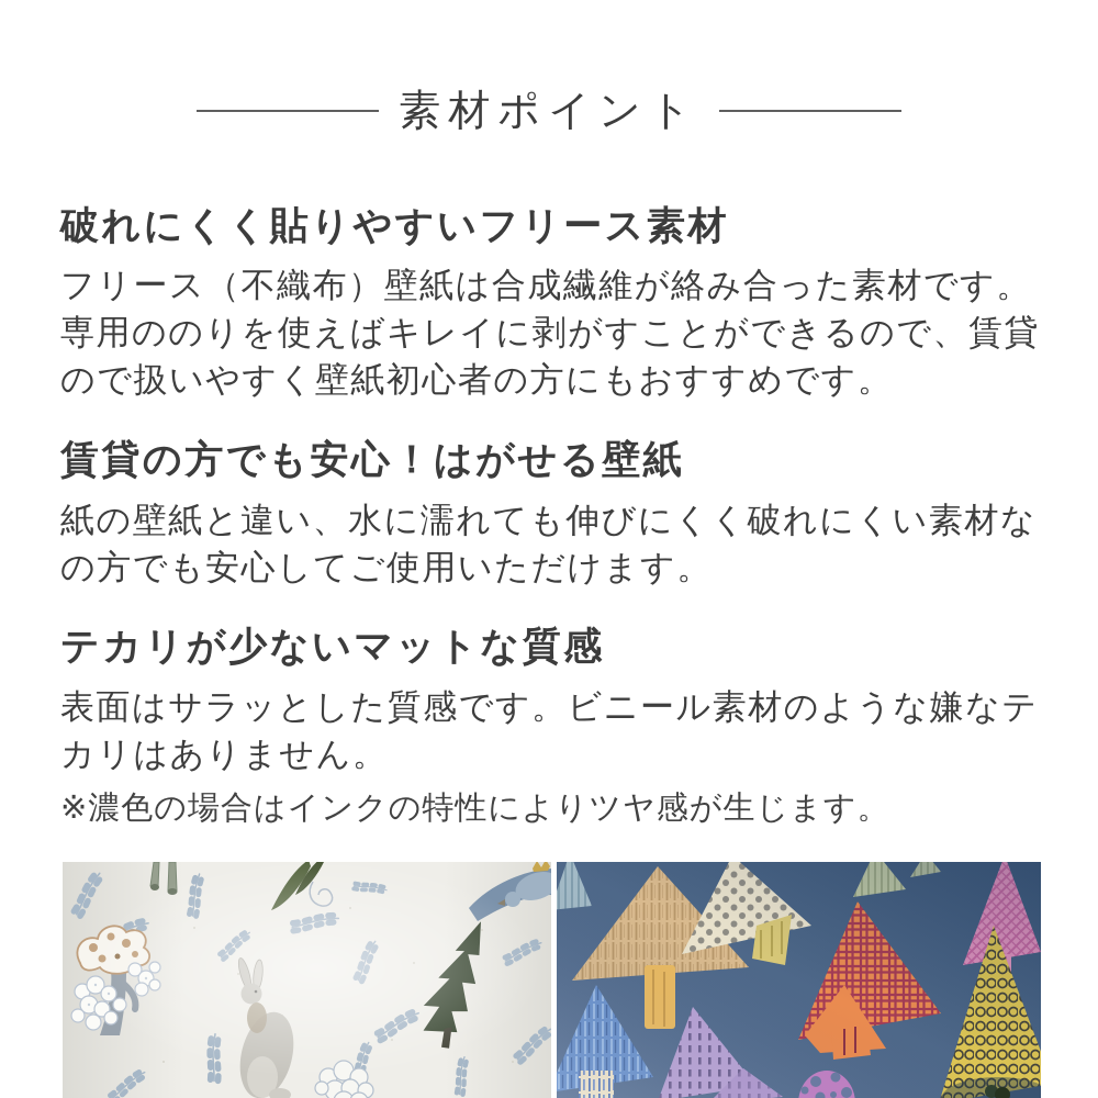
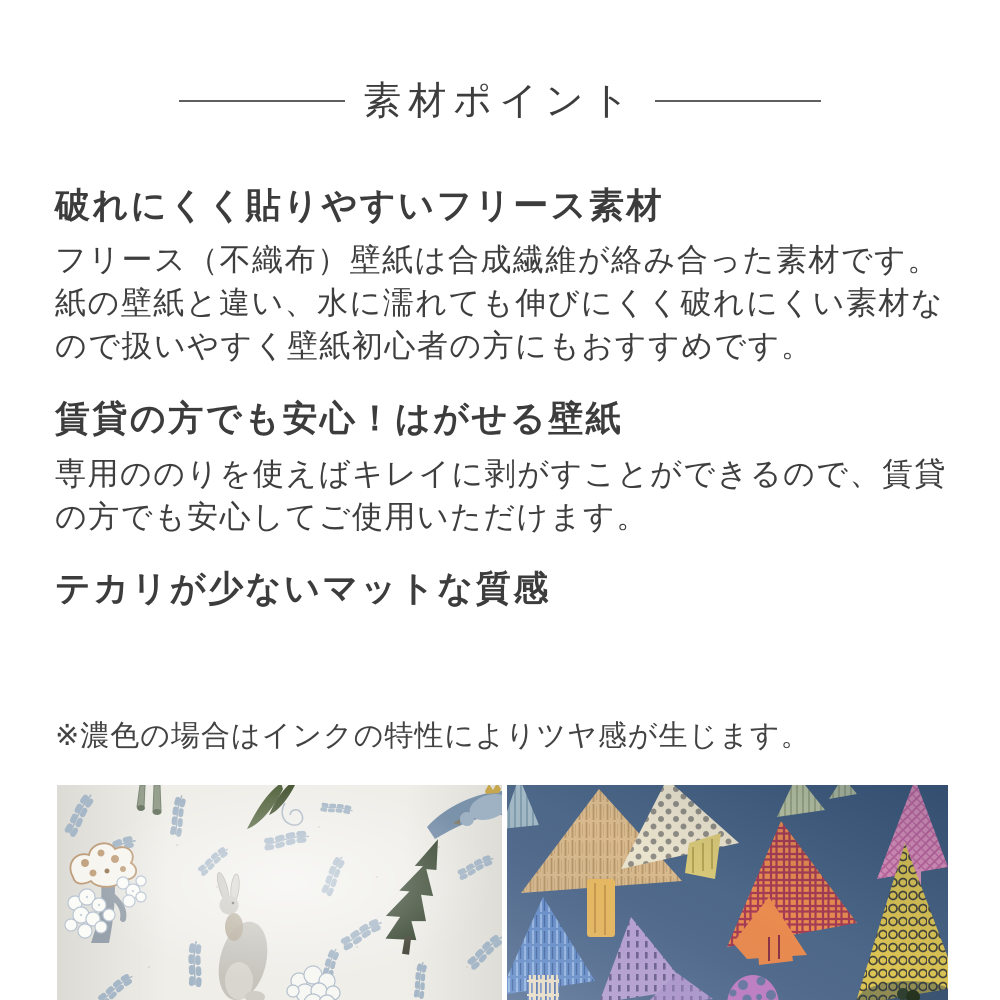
  素材ポイント
  破れにくく貼りやすいフリース素材
  フリース（不織布）壁紙は合成繊維が絡み合った素材です。
- 専用ののりを使えばキレイに剥がすことができるので、賃貸
+ 紙の壁紙と違い、水に濡れても伸びにくく破れにくい素材な
  ので扱いやすく壁紙初心者の方にもおすすめです。
  賃貸の方でも安心！はがせる壁紙
- 紙の壁紙と違い、水に濡れても伸びにくく破れにくい素材な
+ 専用ののりを使えばキレイに剥がすことができるので、賃貸
  の方でも安心してご使用いただけます。
  テカリが少ないマットな質感
- 表面はサラッとした質感です。ビニール素材のような嫌なテ
- カリはありません。
  ※濃色の場合はインクの特性によりツヤ感が生じます。
